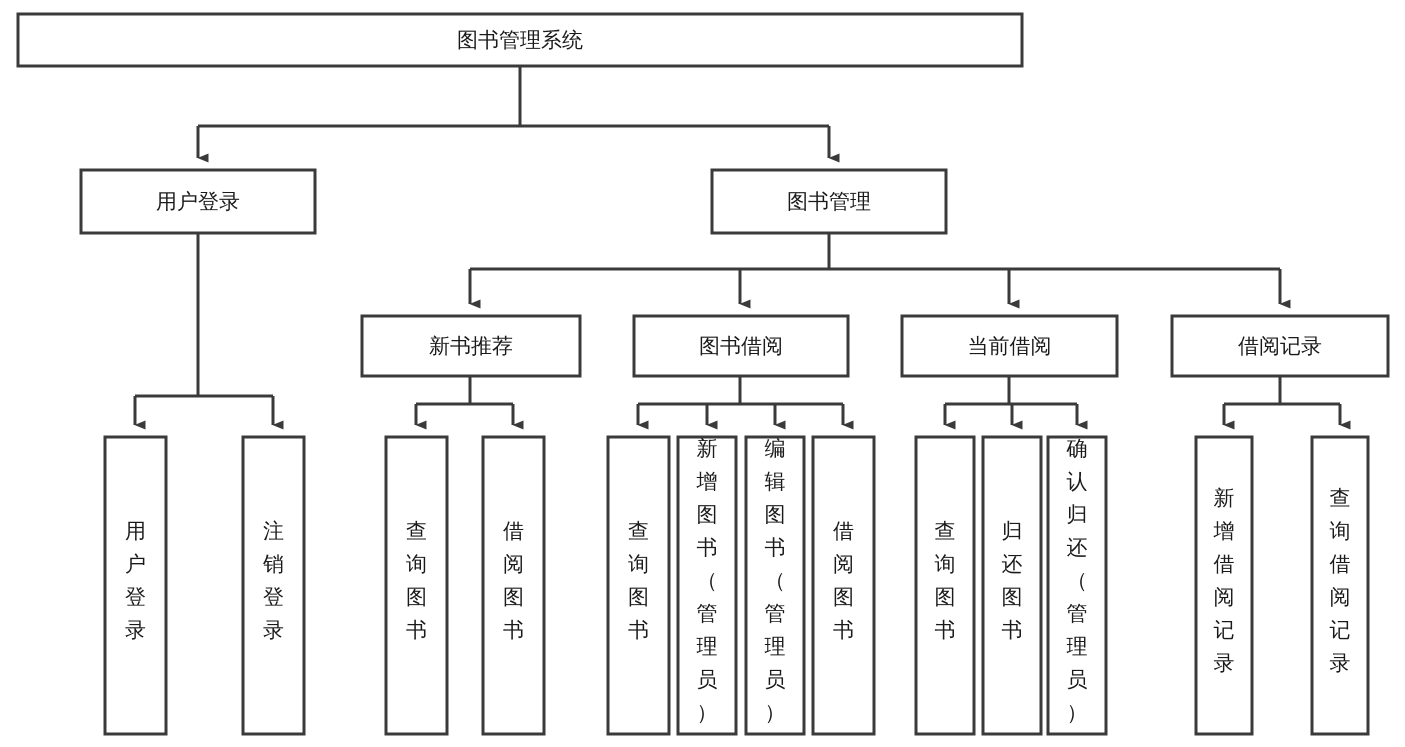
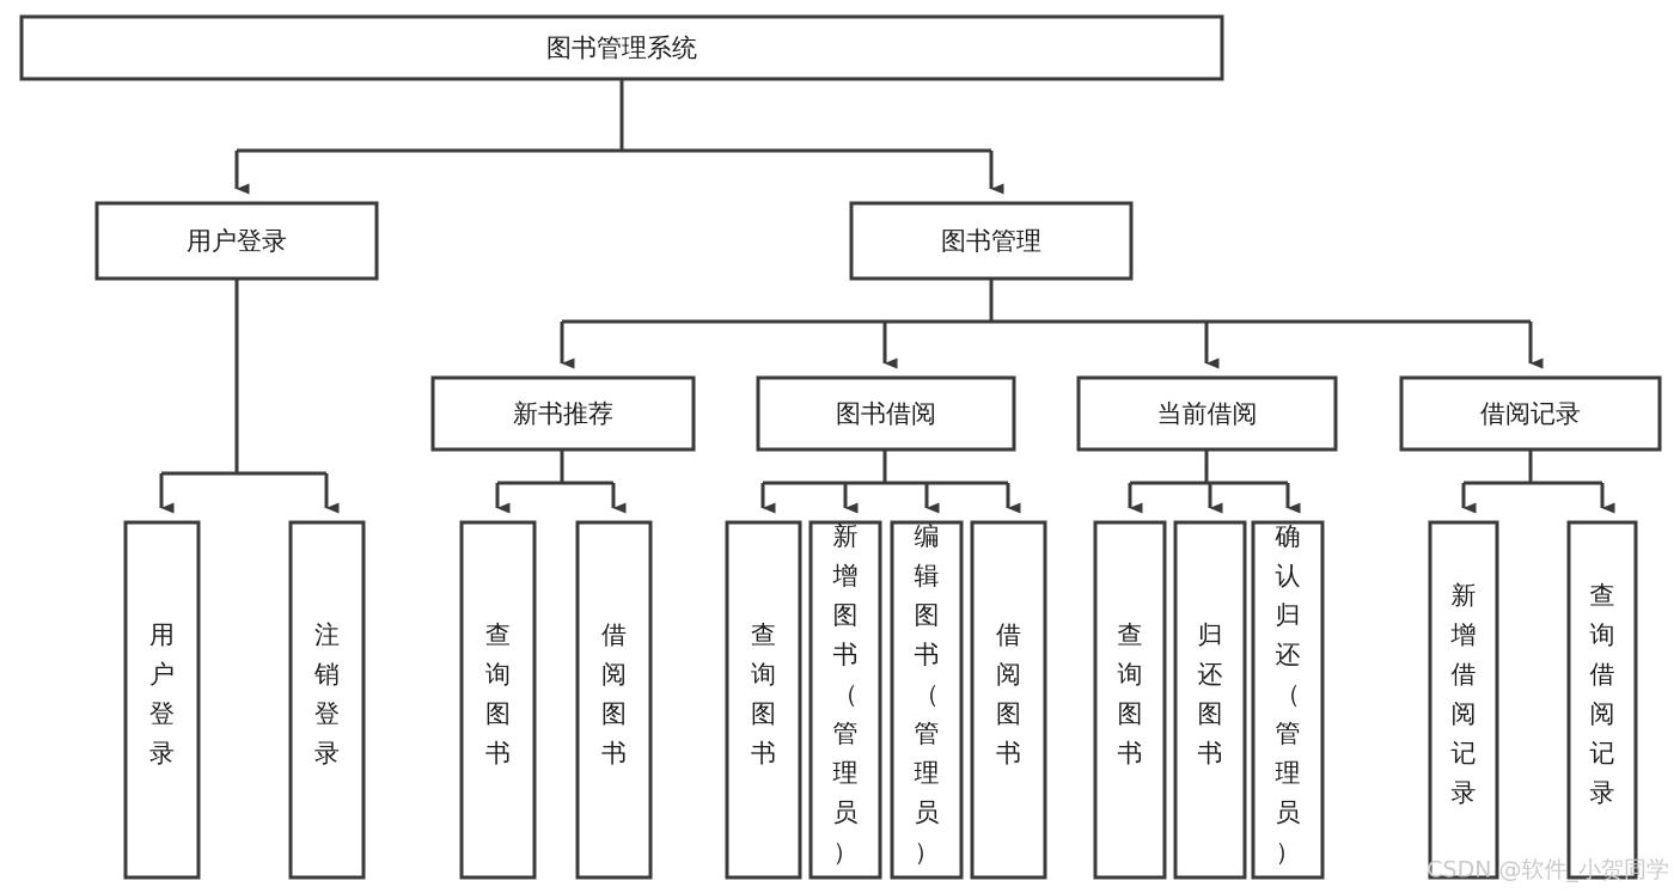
  图书管理系统
  用户登录
  图书管理
  新书推荐
  图书借阅
  当前借阅
  借阅记录
  用户登录
  注销登录
  查询图书
  借阅图书
  查询图书
  新增图书（管理员）
  编辑图书（管理员）
  借阅图书
  查询图书
  归还图书
  确认归还（管理员）
  新增借阅记录
  查询借阅记录
+ CSDN @软件_小贺同学
